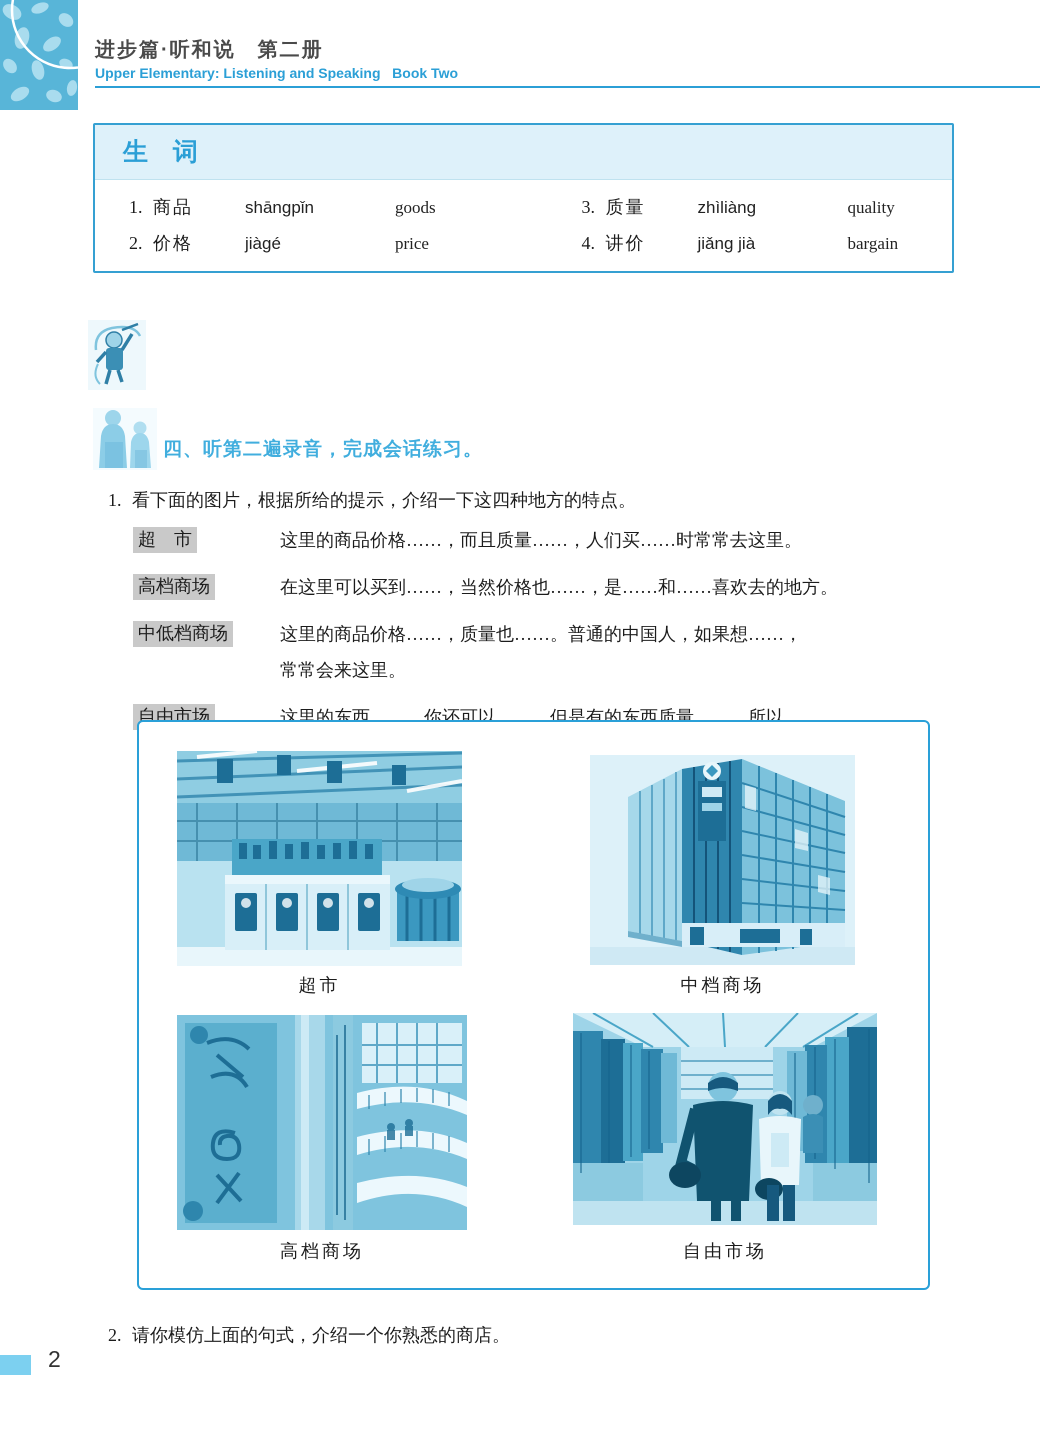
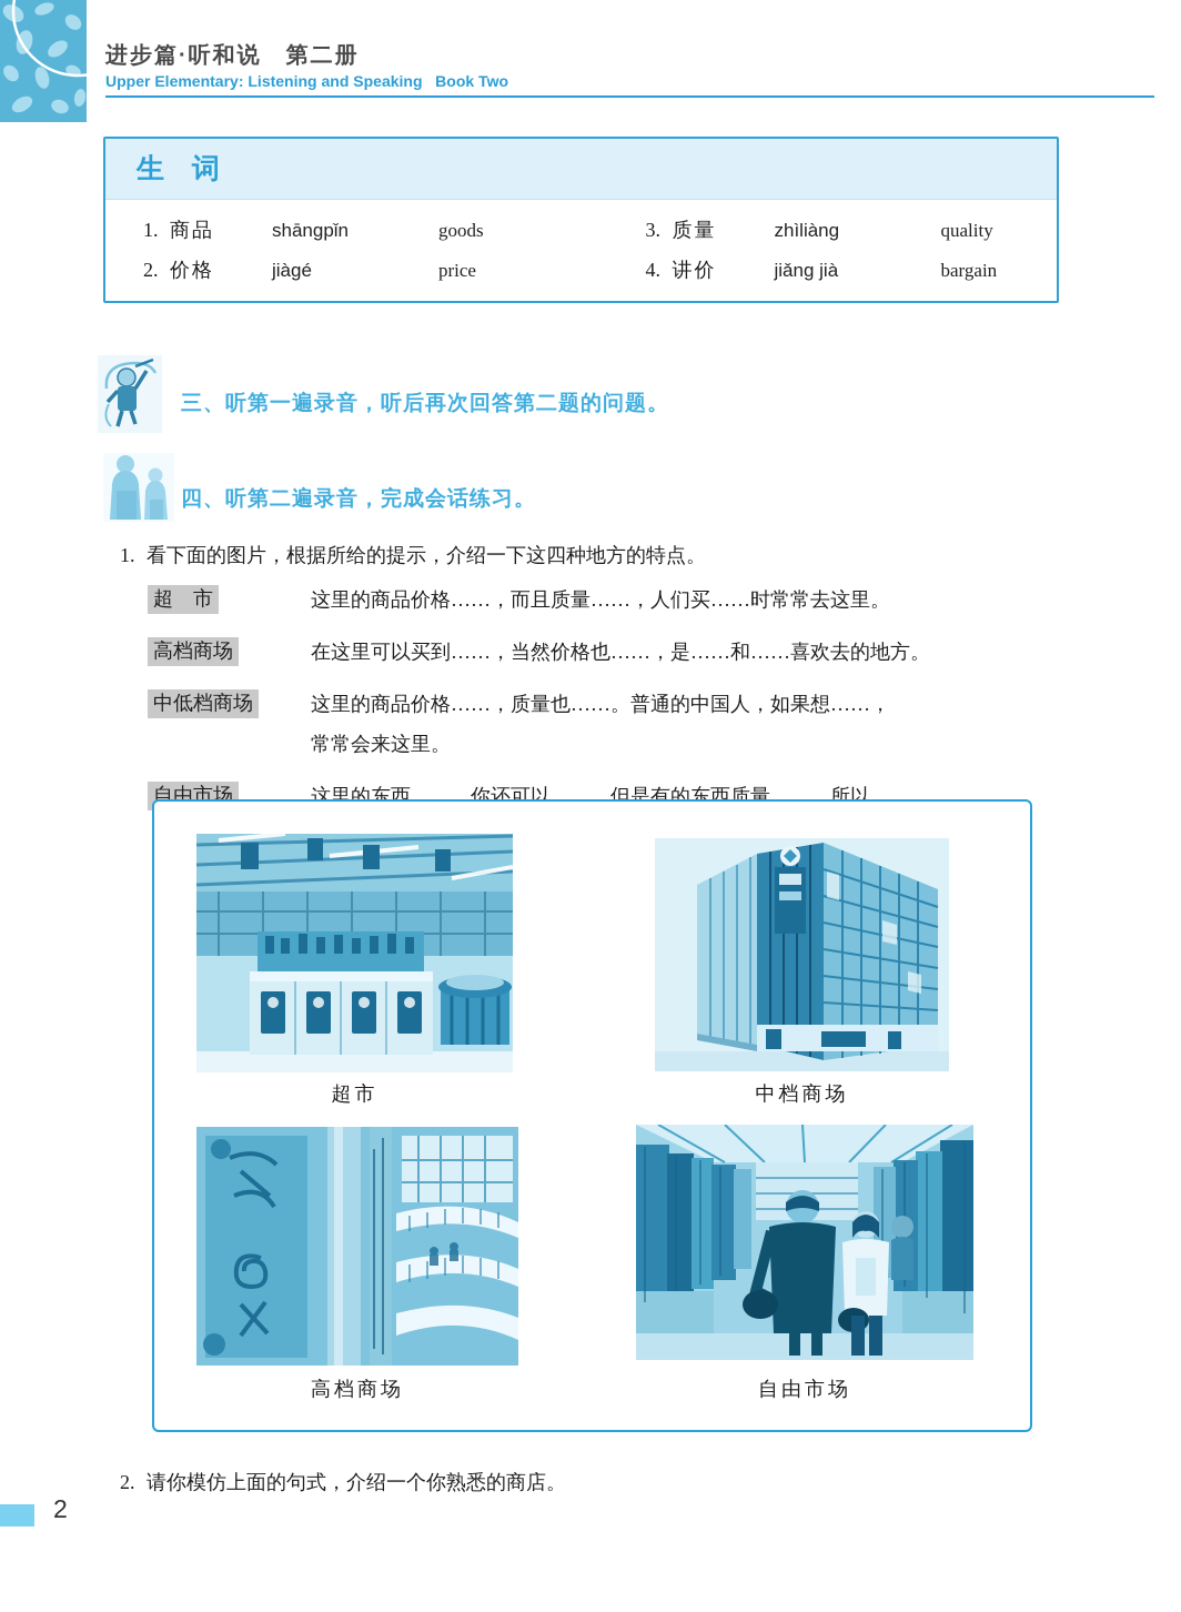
  进步篇·听和说 第二册
  Upper Elementary: Listening and Speaking Book Two
  生 词
  1.
  商品
  shāngpǐn
  goods
  2.
  价格
  jiàgé
  price
  3.
  质量
  zhìliàng
  quality
  4.
  讲价
  jiǎng jià
  bargain
+ 三、听第一遍录音，听后再次回答第二题的问题。
  四、听第二遍录音，完成会话练习。
  1.
  看下面的图片，根据所给的提示，介绍一下这四种地方的特点。
  超 市
  这里的商品价格……，而且质量……，人们买……时常常去这里。
  高档商场
  在这里可以买到……，当然价格也……，是……和……喜欢去的地方。
  中低档商场
  这里的商品价格……，质量也……。普通的中国人，如果想……，
  常常会来这里。
  自由市场
  这里的东西……，你还可以……，但是有的东西质量……，所以……。
  超市
  中档商场
  高档商场
  自由市场
  2.
  请你模仿上面的句式，介绍一个你熟悉的商店。
  2
